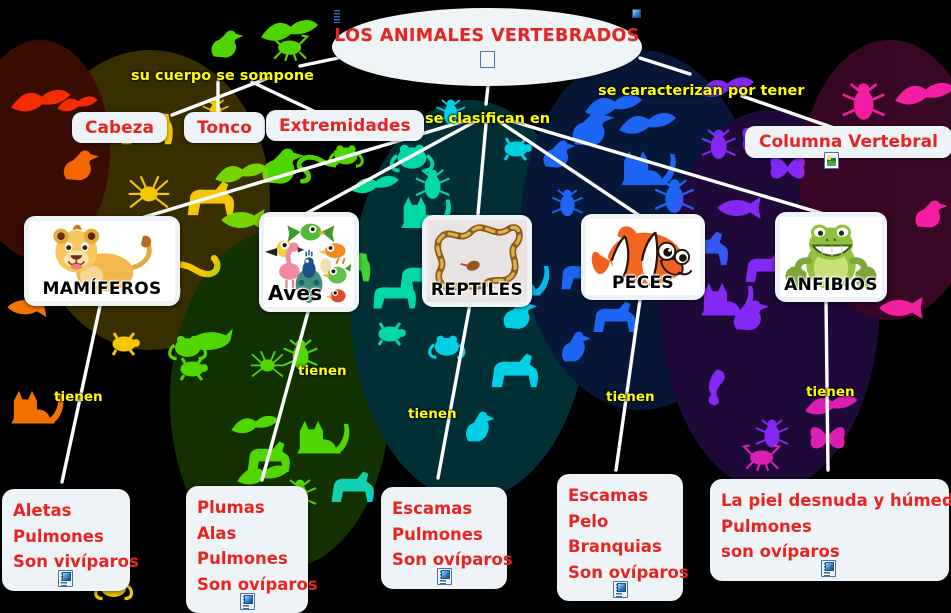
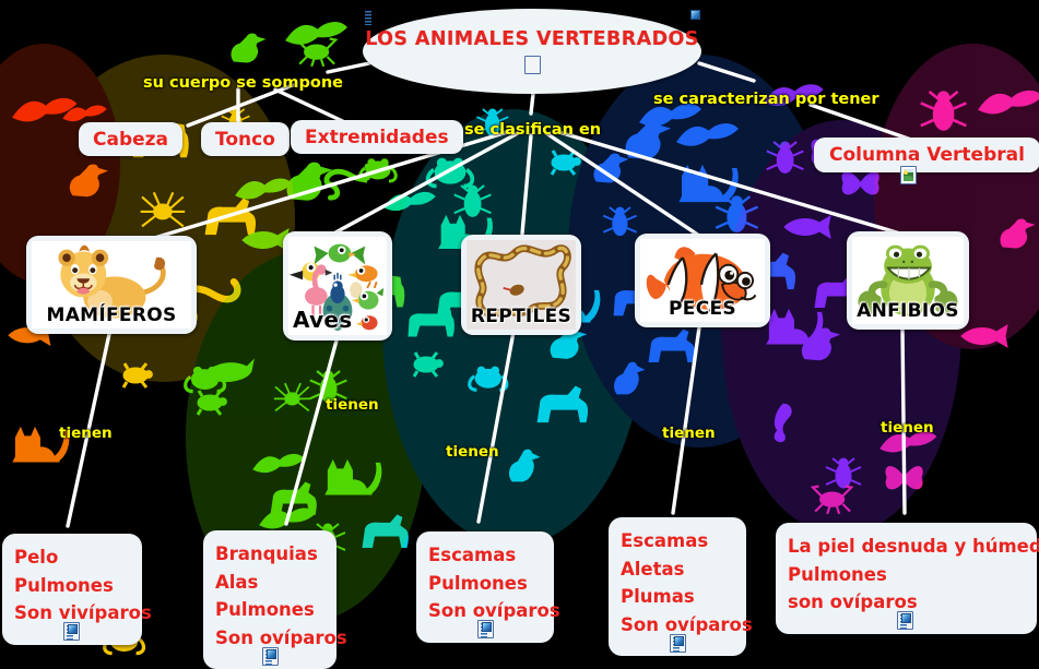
  LOS ANIMALES VERTEBRADOS
  su cuerpo se sompone
  se clasifican en
  se caracterizan por tener
  tienen
  tienen
  tienen
  tienen
  tienen
  Cabeza
  Tonco
  Extremidades
  Columna Vertebral
  MAMÍFEROS
  Aves
  REPTILES
  PECES
  ANFIBIOS
- Aletas
+ Pelo
  Pulmones
  Son vivíparos
- Plumas
+ Branquias
  Alas
  Pulmones
  Son ovíparos
  Escamas
  Pulmones
  Son ovíparos
  Escamas
- Pelo
+ Aletas
- Branquias
+ Plumas
  Son ovíparos
  La piel desnuda y húmed
  Pulmones
  son ovíparos
